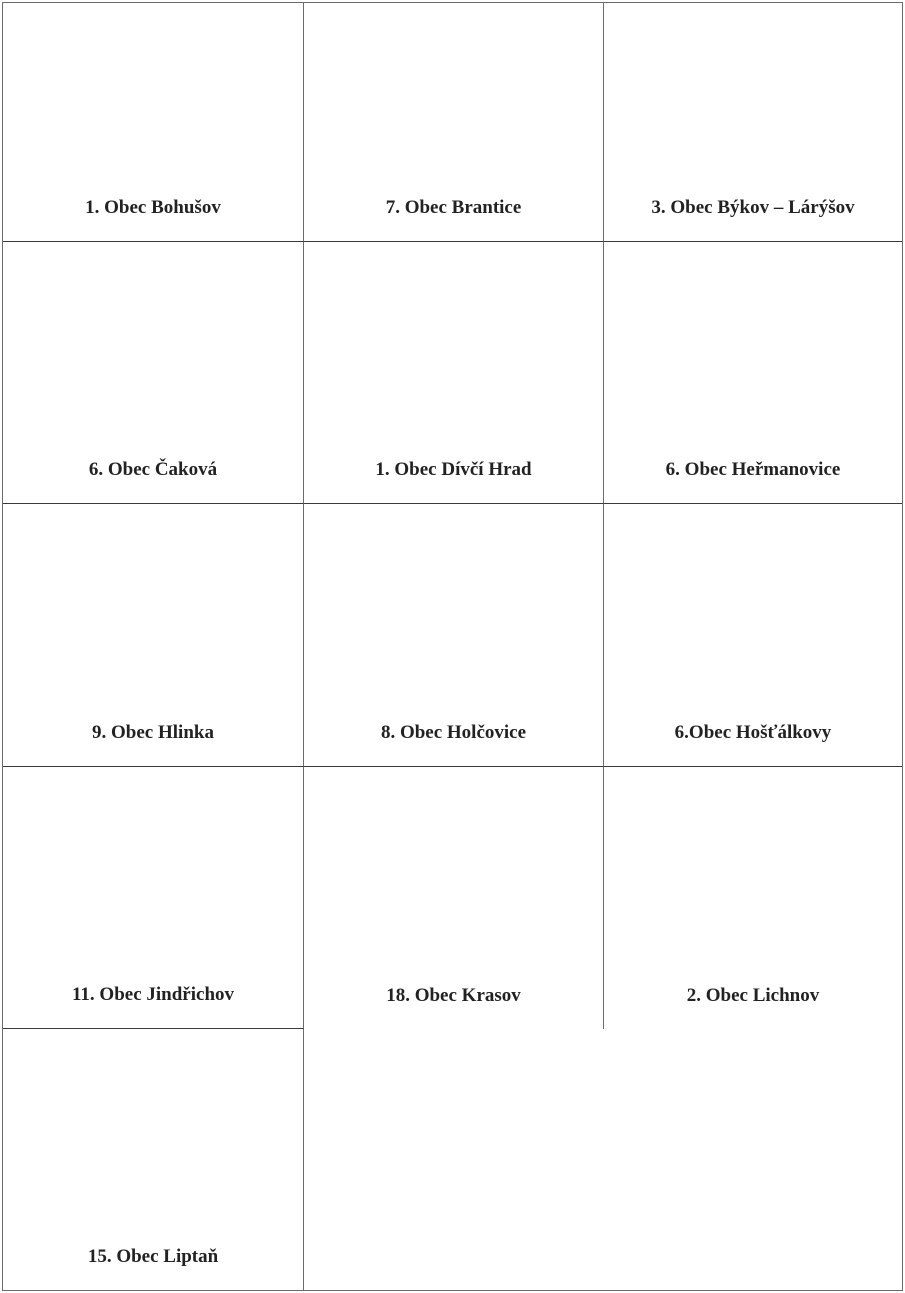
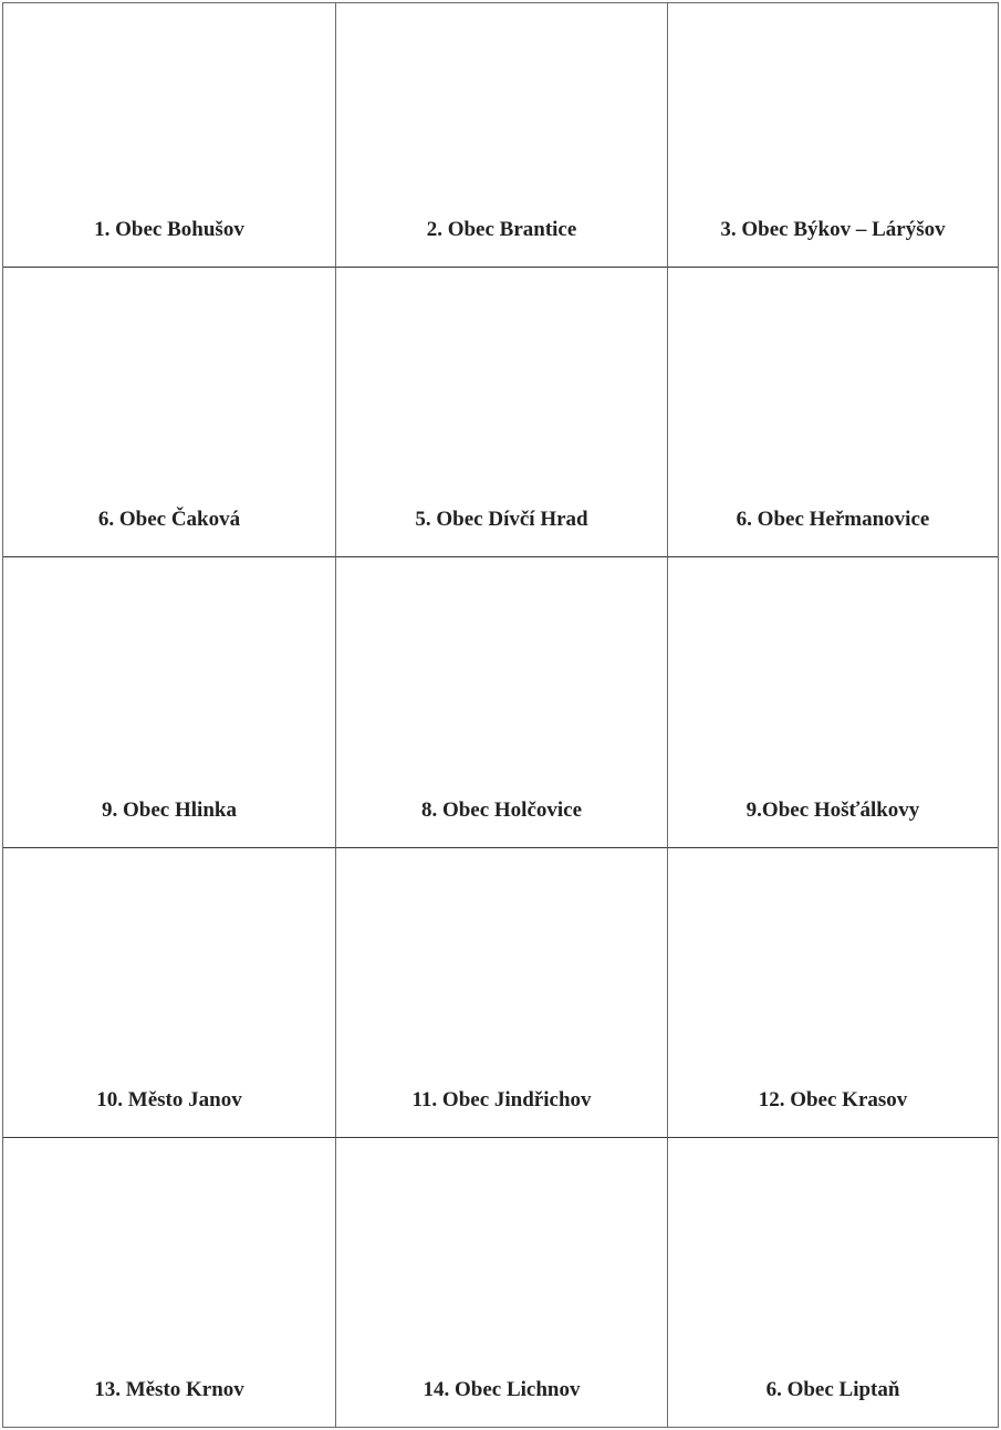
  1. Obec Bohušov
- 7. Obec Brantice
+ 2. Obec Brantice
  3. Obec Býkov – Lárýšov
  6. Obec Čaková
- 1. Obec Dívčí Hrad
+ 5. Obec Dívčí Hrad
  6. Obec Heřmanovice
  9. Obec Hlinka
  8. Obec Holčovice
- 6.Obec Hošťálkovy
+ 9.Obec Hošťálkovy
+ 10. Město Janov
  11. Obec Jindřichov
- 18. Obec Krasov
+ 12. Obec Krasov
+ 13. Město Krnov
- 2. Obec Lichnov
+ 14. Obec Lichnov
- 15. Obec Liptaň
+ 6. Obec Liptaň
